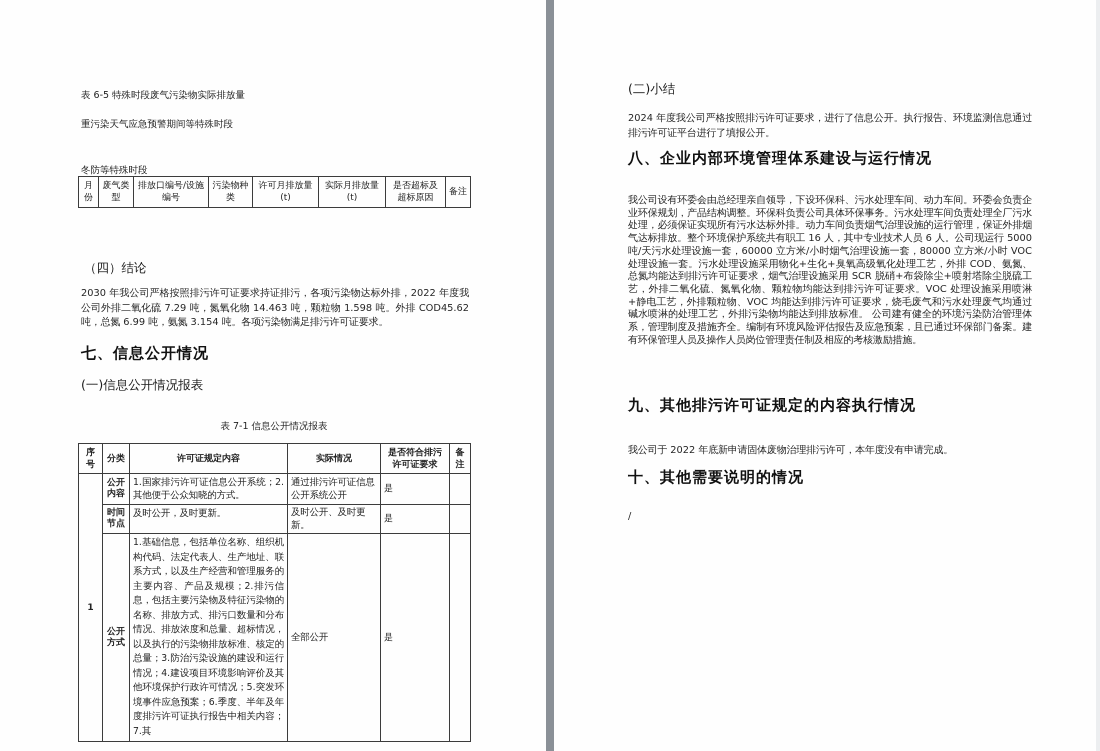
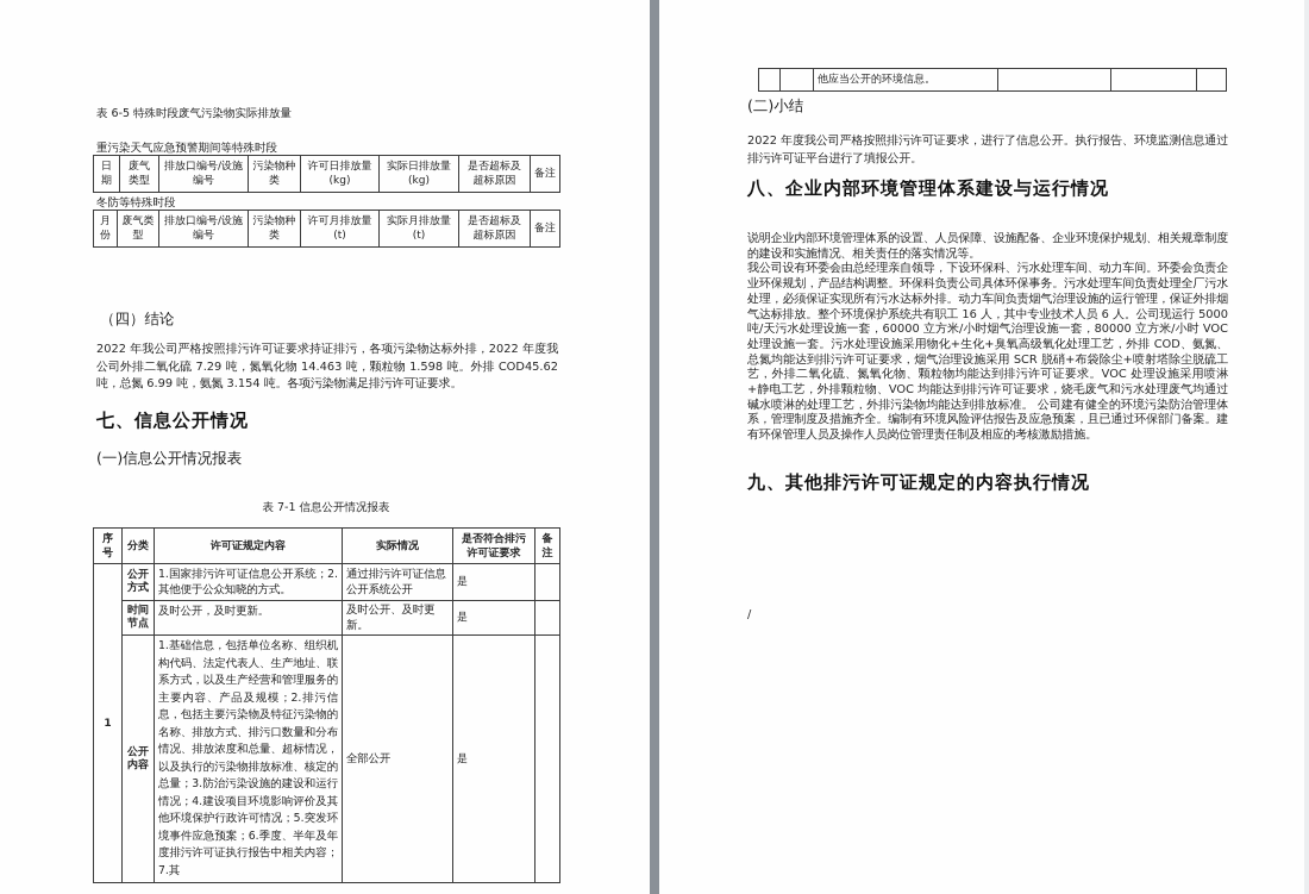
  表 6-5 特殊时段废气污染物实际排放量
  重污染天气应急预警期间等特殊时段
+ 日期	废气类型	排放口编号/设施编号	污染物种类	许可日排放量(kg)	实际日排放量(kg)	是否超标及超标原因	备注
  冬防等特殊时段
  月份	废气类型	排放口编号/设施编号	污染物种类	许可月排放量(t)	实际月排放量(t)	是否超标及超标原因	备注
  （四）结论
- 2030 年我公司严格按照排污许可证要求持证排污，各项污染物达标外排，2022 年度我公司外排二氧化硫 7.29 吨，氮氧化物 14.463 吨，颗粒物 1.598 吨。外排 COD45.62 吨，总氮 6.99 吨，氨氮 3.154 吨。各项污染物满足排污许可证要求。
+ 2022 年我公司严格按照排污许可证要求持证排污，各项污染物达标外排，2022 年度我公司外排二氧化硫 7.29 吨，氮氧化物 14.463 吨，颗粒物 1.598 吨。外排 COD45.62 吨，总氮 6.99 吨，氨氮 3.154 吨。各项污染物满足排污许可证要求。
  七、信息公开情况
  (一)信息公开情况报表
  表 7-1 信息公开情况报表
  序号	分类	许可证规定内容	实际情况	是否符合排污许可证要求	备注
- 1	公开内容	1.国家排污许可证信息公开系统；2.其他便于公众知晓的方式。	通过排污许可证信息公开系统公开	是
+ 1	公开方式	1.国家排污许可证信息公开系统；2.其他便于公众知晓的方式。	通过排污许可证信息公开系统公开	是
  时间节点	及时公开，及时更新。	及时公开、及时更新。	是
- 公开方式	1.基础信息，包括单位名称、组织机构代码、法定代表人、生产地址、联系方式，以及生产经营和管理服务的主要内容、产品及规模；2.排污信息，包括主要污染物及特征污染物的名称、排放方式、排污口数量和分布情况、排放浓度和总量、超标情况，以及执行的污染物排放标准、核定的总量；3.防治污染设施的建设和运行情况；4.建设项目环境影响评价及其他环境保护行政许可情况；5.突发环境事件应急预案；6.季度、半年及年度排污许可证执行报告中相关内容；7.其	全部公开	是
+ 公开内容	1.基础信息，包括单位名称、组织机构代码、法定代表人、生产地址、联系方式，以及生产经营和管理服务的主要内容、产品及规模；2.排污信息，包括主要污染物及特征污染物的名称、排放方式、排污口数量和分布情况、排放浓度和总量、超标情况，以及执行的污染物排放标准、核定的总量；3.防治污染设施的建设和运行情况；4.建设项目环境影响评价及其他环境保护行政许可情况；5.突发环境事件应急预案；6.季度、半年及年度排污许可证执行报告中相关内容；7.其	全部公开	是
+ 		他应当公开的环境信息。
  (二)小结
- 2024 年度我公司严格按照排污许可证要求，进行了信息公开。执行报告、环境监测信息通过排污许可证平台进行了填报公开。
+ 2022 年度我公司严格按照排污许可证要求，进行了信息公开。执行报告、环境监测信息通过排污许可证平台进行了填报公开。
  八、企业内部环境管理体系建设与运行情况
+ 说明企业内部环境管理体系的设置、人员保障、设施配备、企业环境保护规划、相关规章制度的建设和实施情况、相关责任的落实情况等。
  我公司设有环委会由总经理亲自领导，下设环保科、污水处理车间、动力车间。环委会负责企业环保规划，产品结构调整。环保科负责公司具体环保事务。污水处理车间负责处理全厂污水处理，必须保证实现所有污水达标外排。动力车间负责烟气治理设施的运行管理，保证外排烟气达标排放。整个环境保护系统共有职工 16 人，其中专业技术人员 6 人。公司现运行 5000 吨/天污水处理设施一套，60000 立方米/小时烟气治理设施一套，80000 立方米/小时 VOC 处理设施一套。污水处理设施采用物化+生化+臭氧高级氧化处理工艺，外排 COD、氨氮、总氮均能达到排污许可证要求，烟气治理设施采用 SCR 脱硝+布袋除尘+喷射塔除尘脱硫工艺，外排二氧化硫、氮氧化物、颗粒物均能达到排污许可证要求。VOC 处理设施采用喷淋+静电工艺，外排颗粒物、VOC 均能达到排污许可证要求，烧毛废气和污水处理废气均通过碱水喷淋的处理工艺，外排污染物均能达到排放标准。 公司建有健全的环境污染防治管理体系，管理制度及措施齐全。编制有环境风险评估报告及应急预案，且已通过环保部门备案。建有环保管理人员及操作人员岗位管理责任制及相应的考核激励措施。
  九、其他排污许可证规定的内容执行情况
- 我公司于 2022 年底新申请固体废物治理排污许可，本年度没有申请完成。
- 十、其他需要说明的情况
  /
